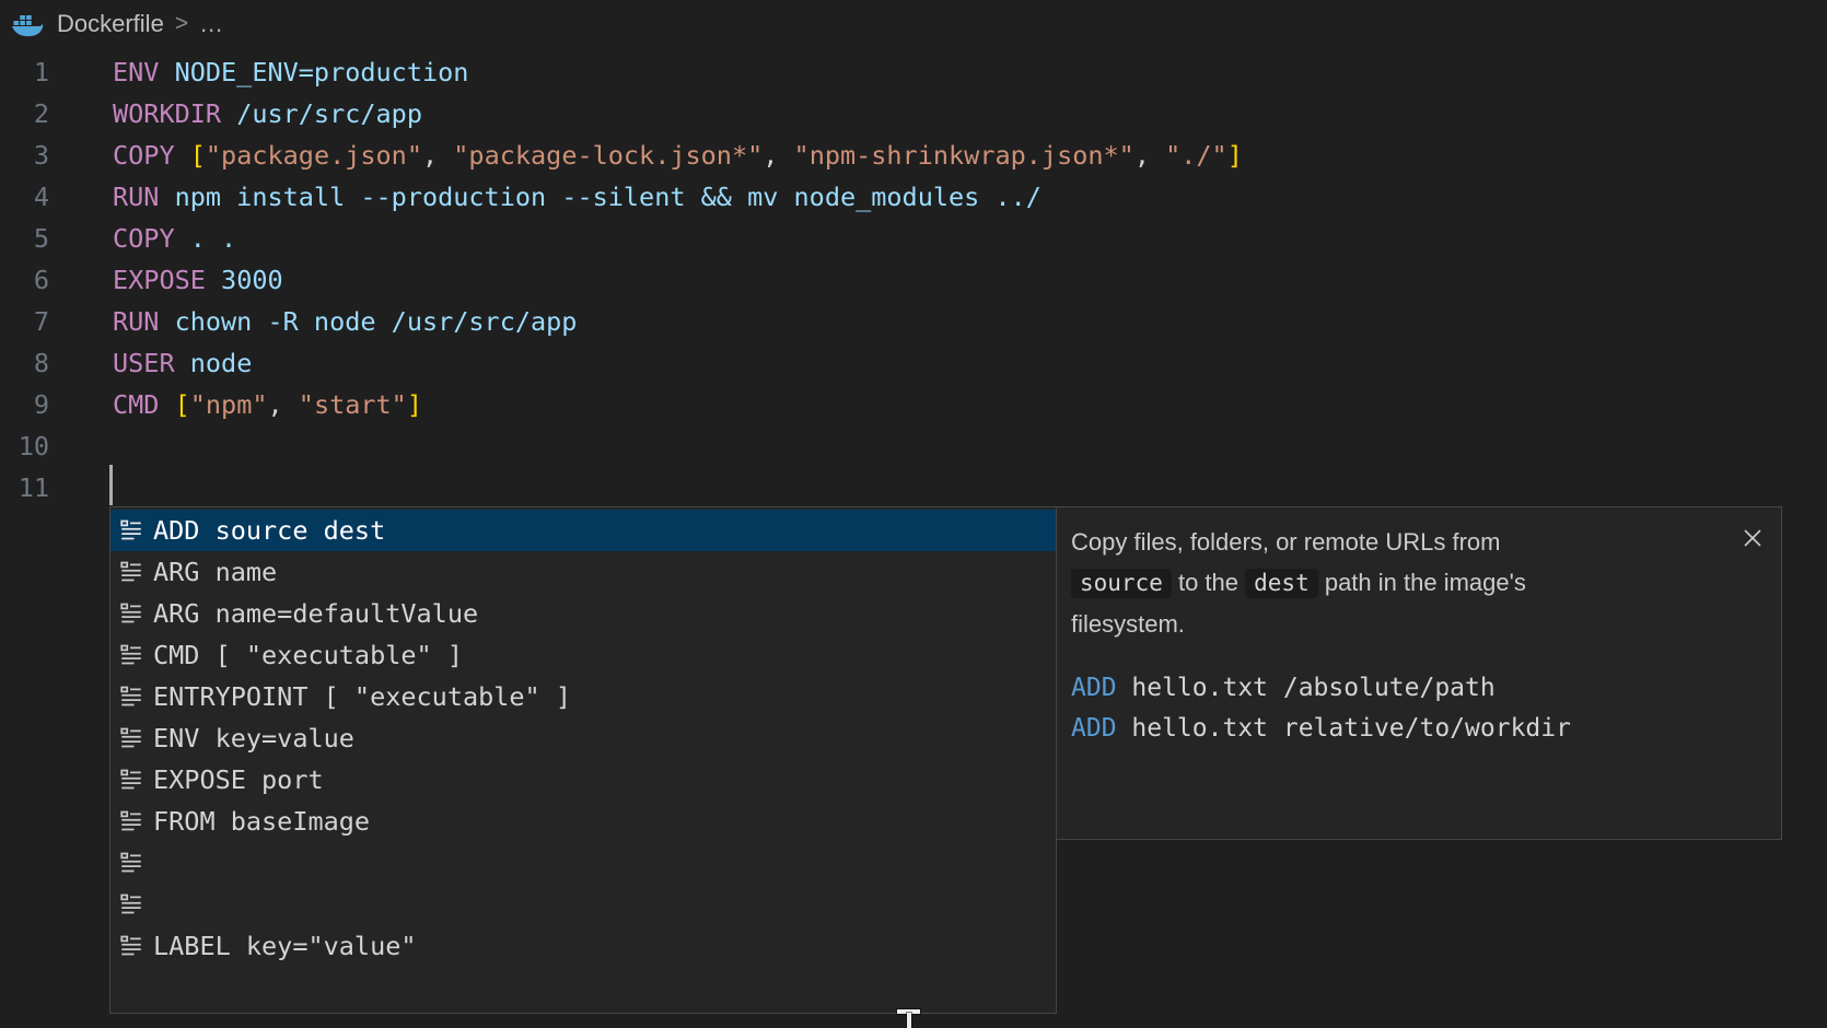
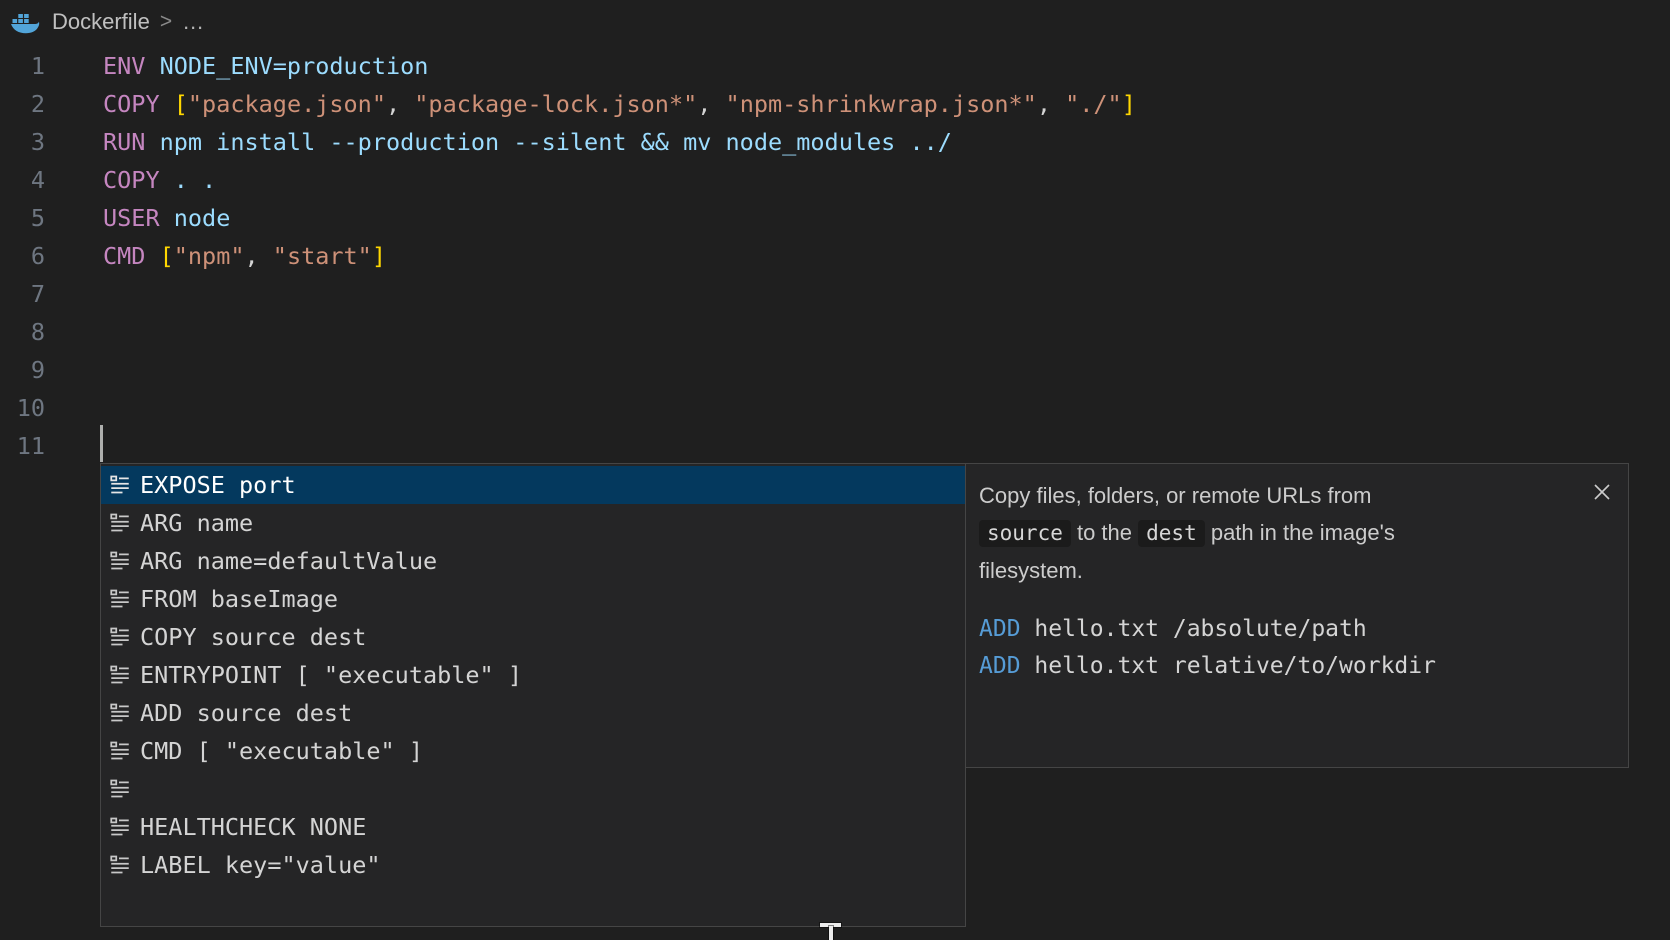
  Dockerfile
  >
  …
  1
  2
  3
  4
  5
  6
  7
  8
  9
  10
  11
  ENV NODE_ENV=production
- WORKDIR /usr/src/app
  COPY ["package.json", "package-lock.json*", "npm-shrinkwrap.json*", "./"]
  RUN npm install --production --silent && mv node_modules ../
  COPY . .
- EXPOSE 3000
- RUN chown -R node /usr/src/app
  USER node
  CMD ["npm", "start"]
- ADD source dest
+ EXPOSE port
  ARG name
  ARG name=defaultValue
- CMD [ "executable" ]
+ FROM baseImage
+ COPY source dest
  ENTRYPOINT [ "executable" ]
- ENV key=value
- EXPOSE port
+ ADD source dest
- FROM baseImage
+ CMD [ "executable" ]
+ HEALTHCHECK NONE
  LABEL key="value"
  Copy files, folders, or remote URLs from
  source to the dest path in the image's
  filesystem.
  ADD hello.txt /absolute/path
  ADD hello.txt relative/to/workdir
